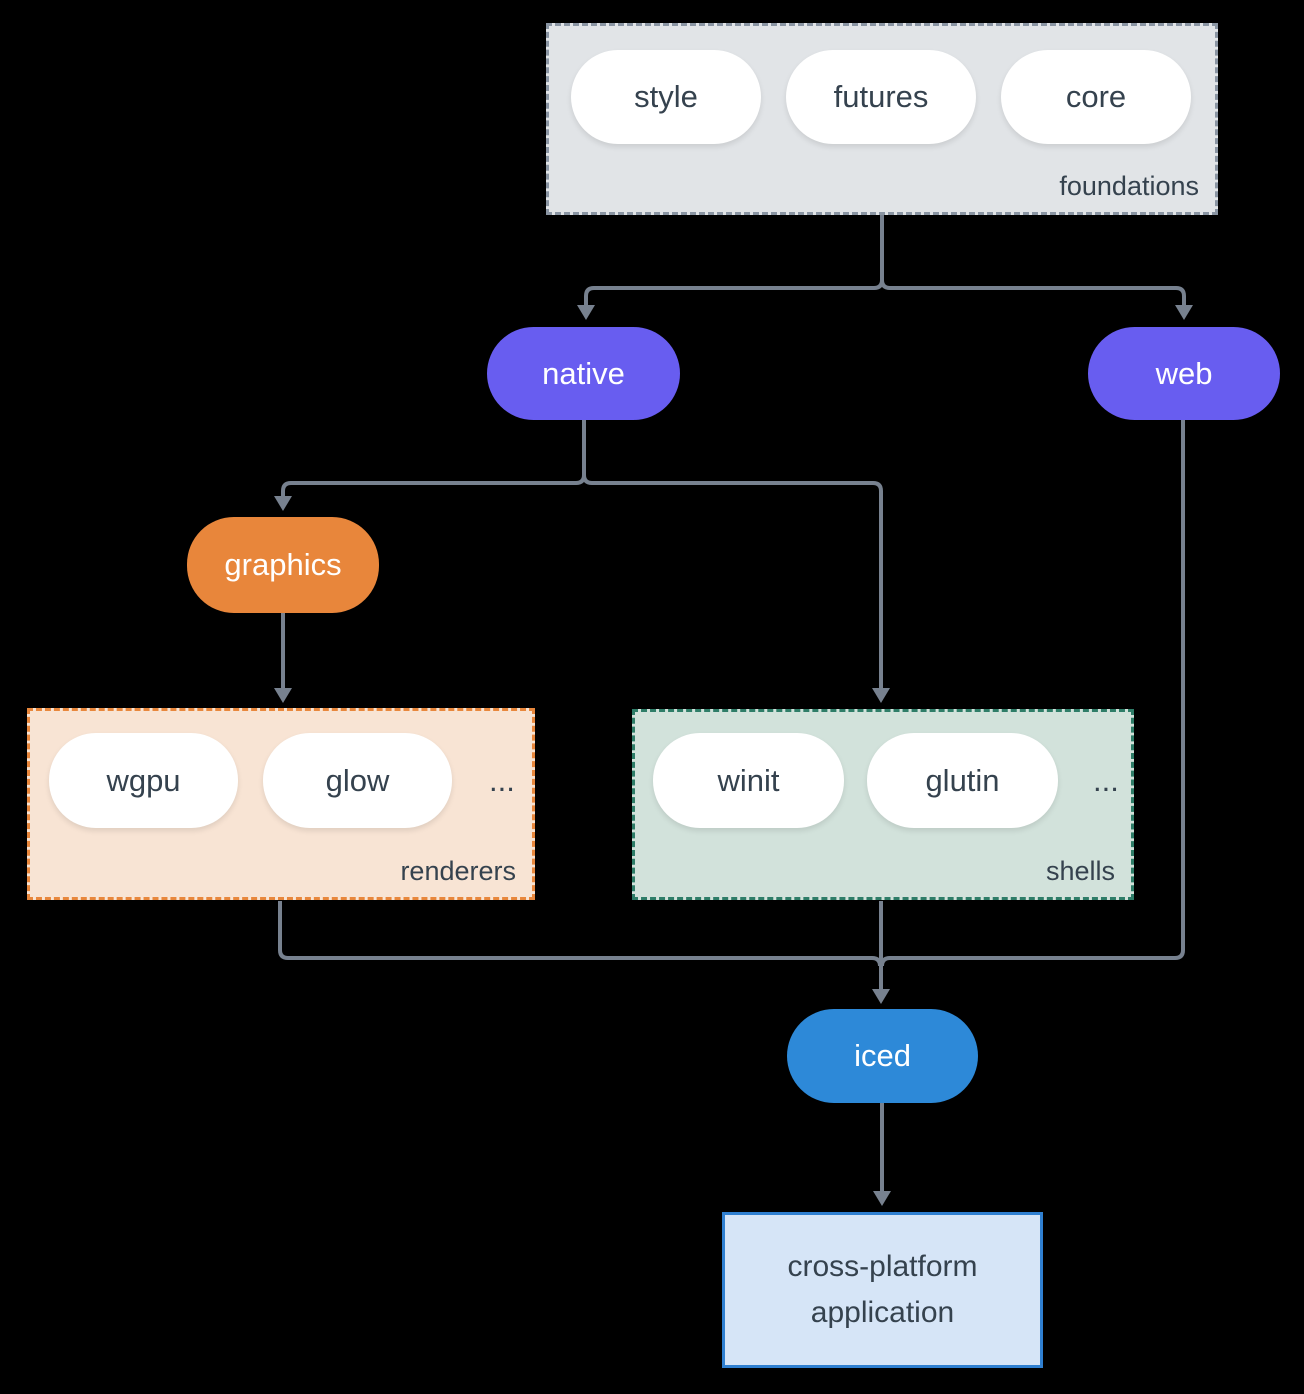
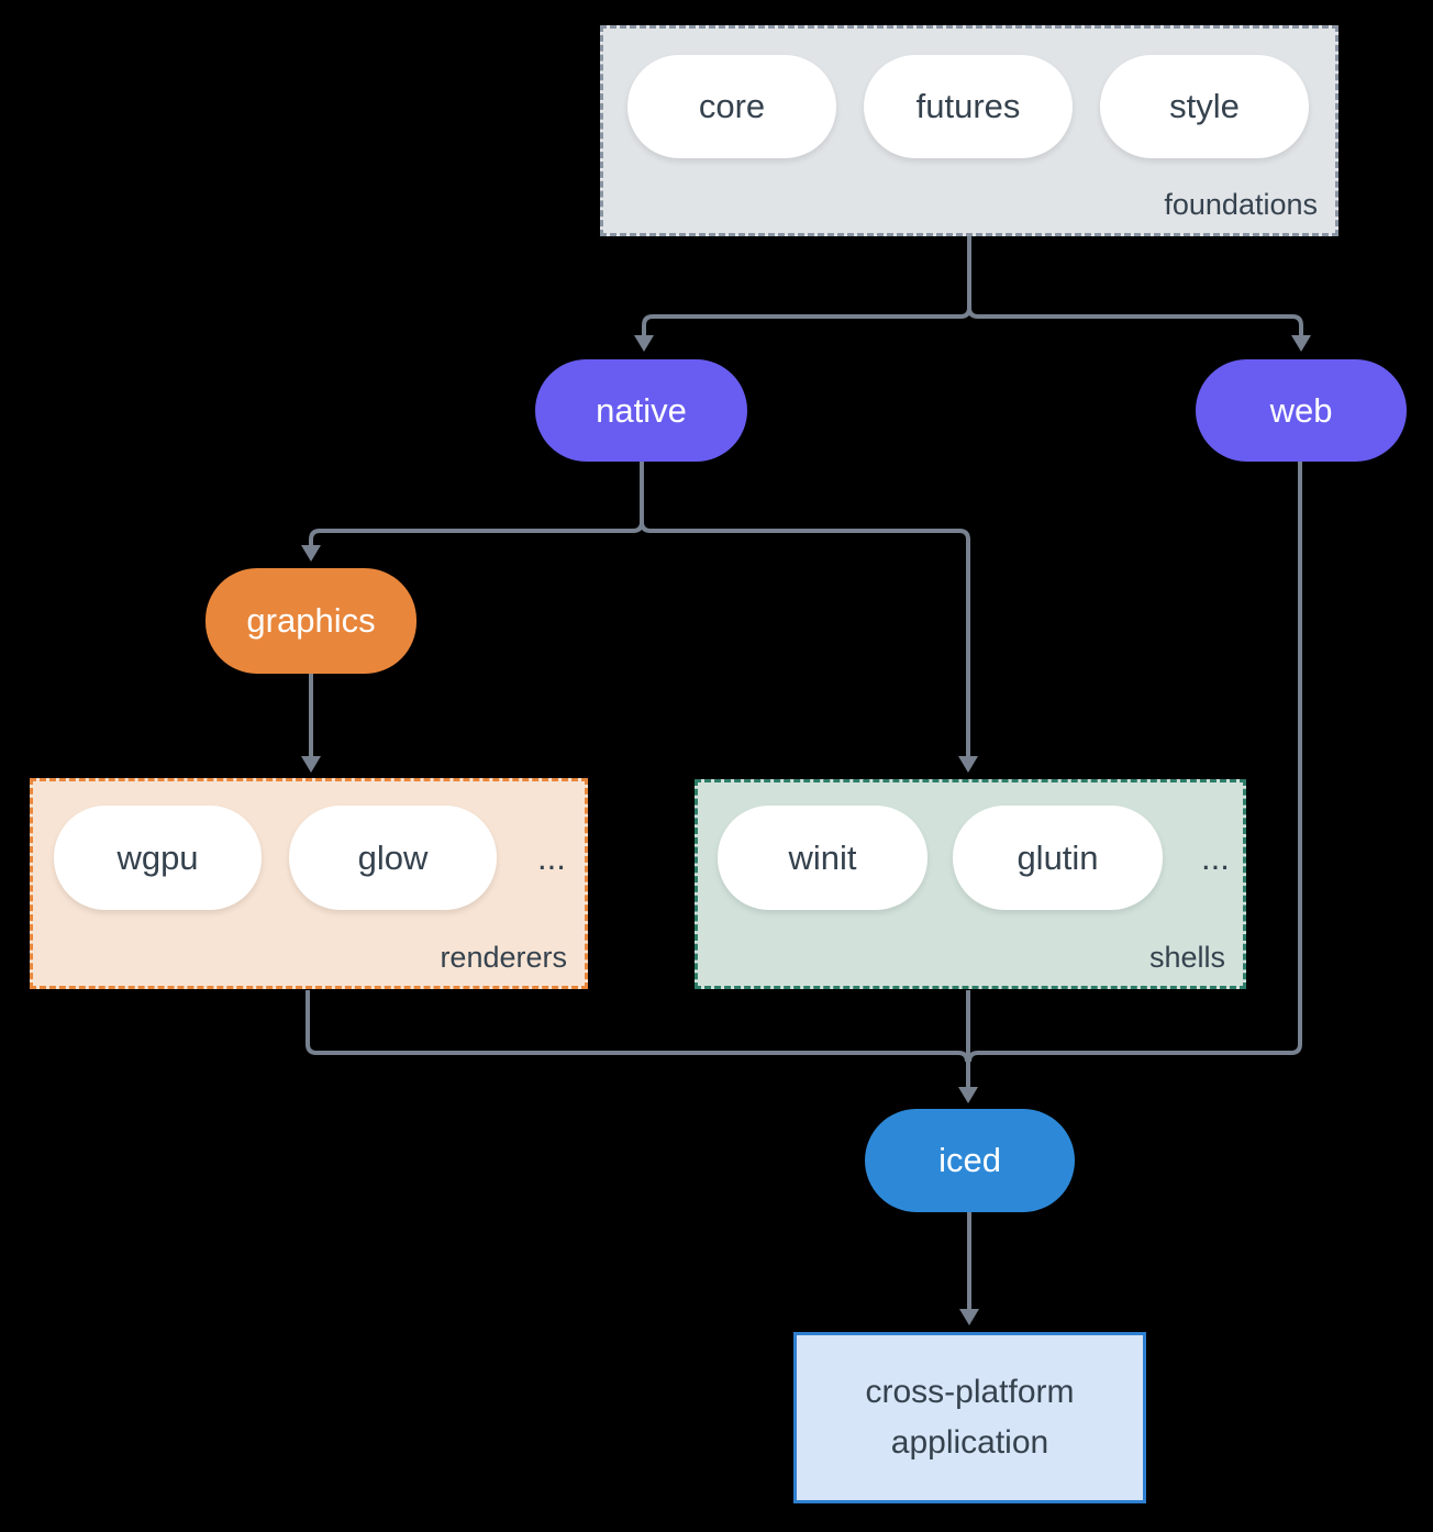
- style
+ core
  futures
- core
+ style
  foundations
  native
  web
  graphics
  wgpu
  glow
  ...
  renderers
  winit
  glutin
  ...
  shells
  iced
  cross-platform application
